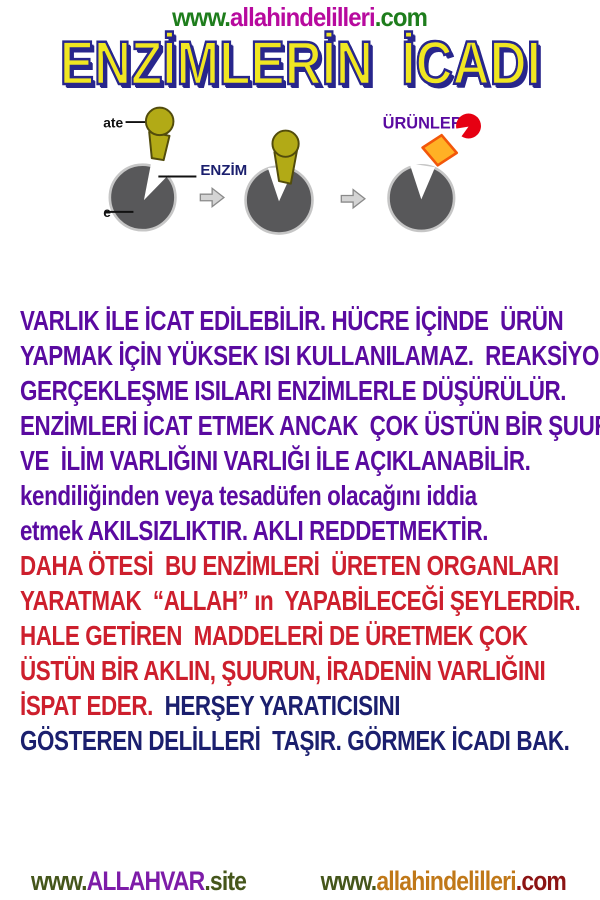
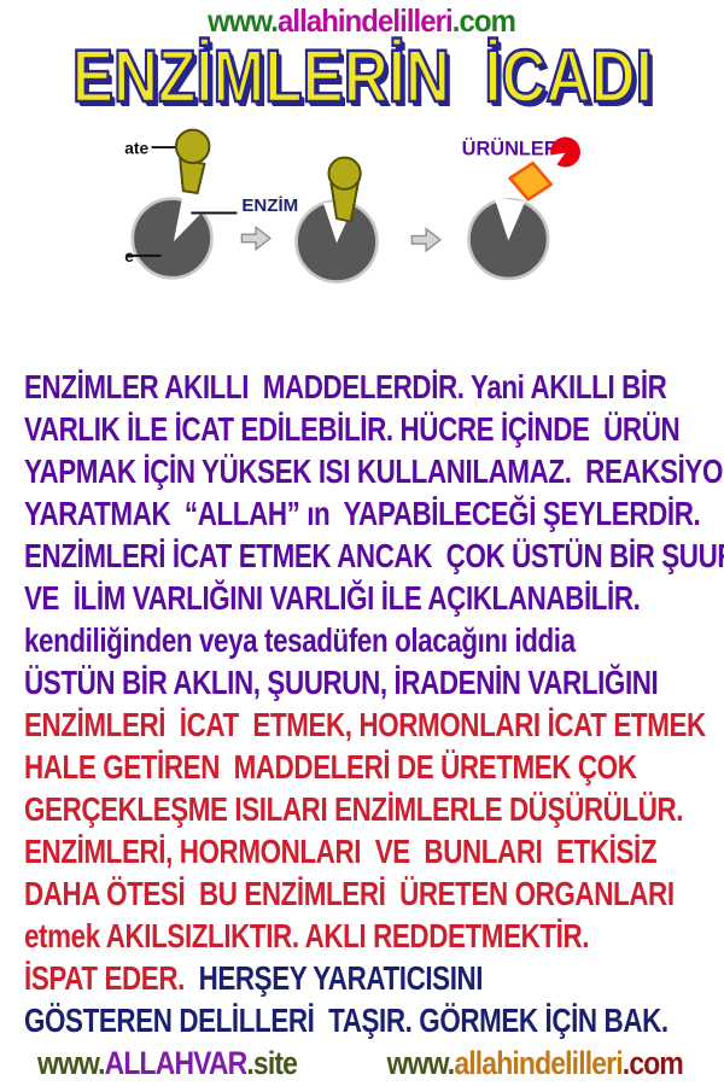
  www.allahindelilleri.com
  ENZİMLERİN İCADI
  ate
  ENZİM
  ÜRÜNLE
+ ENZİMLER AKILLI MADDELERDİR. Yani AKILLI BİR
  VARLIK İLE İCAT EDİLEBİLİR. HÜCRE İÇİNDE ÜRÜN
  YAPMAK İÇİN YÜKSEK ISI KULLANILAMAZ. REAKSİYO
- GERÇEKLEŞME ISILARI ENZİMLERLE DÜŞÜRÜLÜR.
+ YARATMAK “ALLAH” ın YAPABİLECEĞİ ŞEYLERDİR.
  ENZİMLERİ İCAT ETMEK ANCAK ÇOK ÜSTÜN BİR ŞUU
  VE İLİM VARLIĞINI VARLIĞI İLE AÇIKLANABİLİR.
  kendiliğinden veya tesadüfen olacağını iddia
- etmek AKILSIZLIKTIR. AKLI REDDETMEKTİR.
+ ÜSTÜN BİR AKLIN, ŞUURUN, İRADENİN VARLIĞINI
+ ENZİMLERİ İCAT ETMEK, HORMONLARI İCAT ETMEK
- DAHA ÖTESİ BU ENZİMLERİ ÜRETEN ORGANLARI
+ HALE GETİREN MADDELERİ DE ÜRETMEK ÇOK
- YARATMAK “ALLAH” ın YAPABİLECEĞİ ŞEYLERDİR.
+ GERÇEKLEŞME ISILARI ENZİMLERLE DÜŞÜRÜLÜR.
+ ENZİMLERİ, HORMONLARI VE BUNLARI ETKİSİZ
- HALE GETİREN MADDELERİ DE ÜRETMEK ÇOK
+ DAHA ÖTESİ BU ENZİMLERİ ÜRETEN ORGANLARI
- ÜSTÜN BİR AKLIN, ŞUURUN, İRADENİN VARLIĞINI
+ etmek AKILSIZLIKTIR. AKLI REDDETMEKTİR.
  İSPAT EDER. HERŞEY YARATICISINI
- GÖSTEREN DELİLLERİ TAŞIR. GÖRMEK İCADI BAK.
+ GÖSTEREN DELİLLERİ TAŞIR. GÖRMEK İÇİN BAK.
  www.ALLAHVAR.site
  www.allahindelilleri.com
